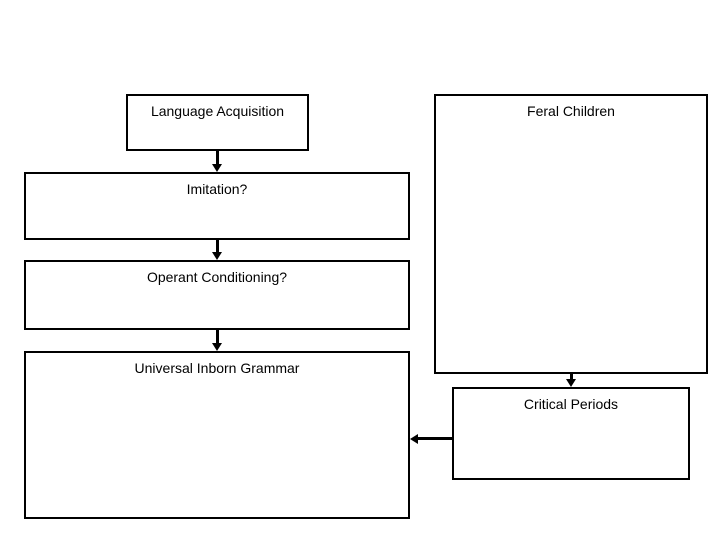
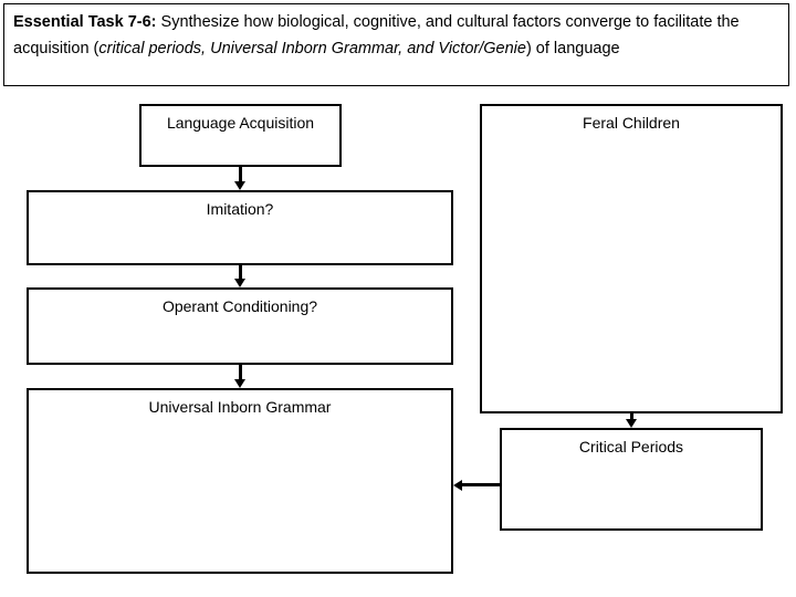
+ Essential Task 7-6: Synthesize how biological, cognitive, and cultural factors converge to facilitate the acquisition (critical periods, Universal Inborn Grammar, and Victor/Genie) of language
  Language Acquisition
  Imitation?
  Operant Conditioning?
  Universal Inborn Grammar
  Feral Children
  Critical Periods
